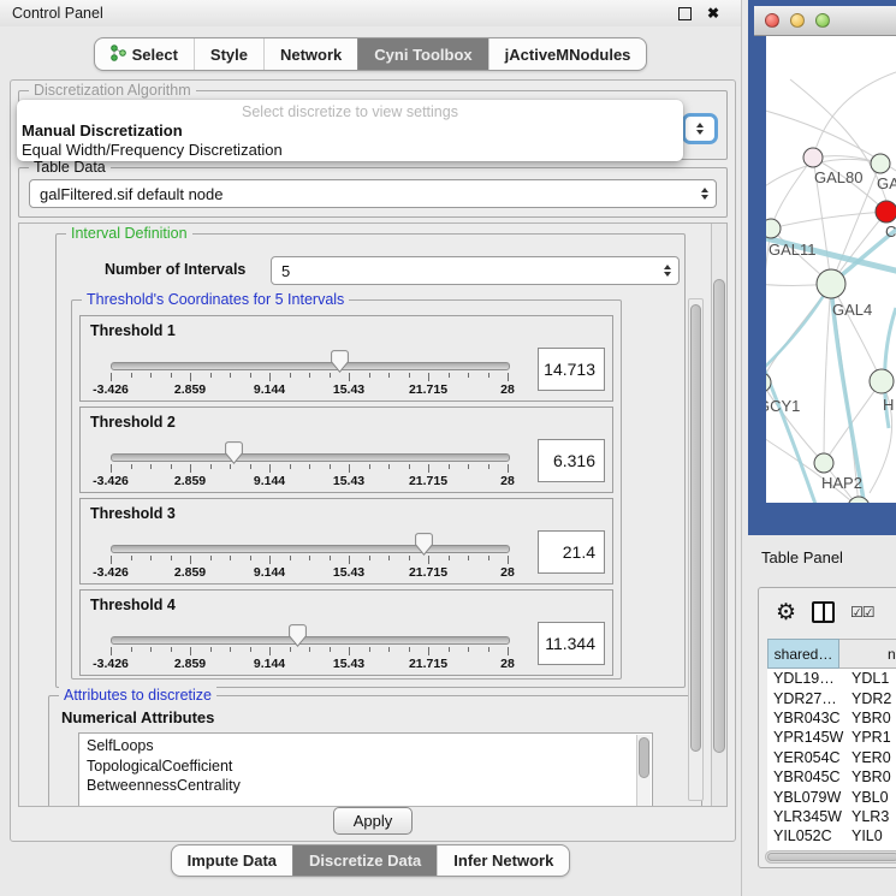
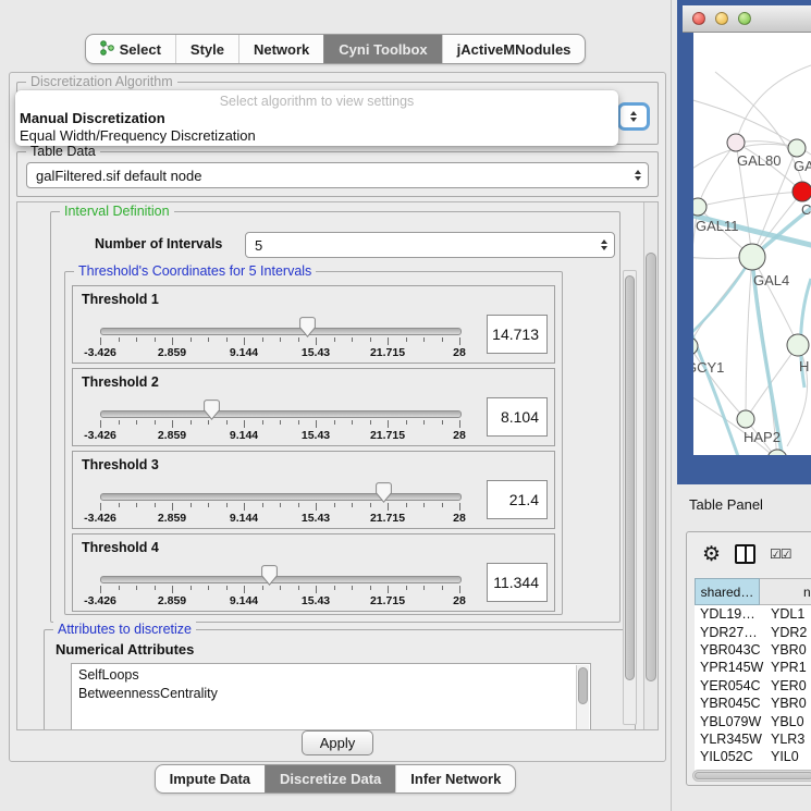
- Control Panel
- ✖
  Select
  Style
  Network
  Cyni Toolbox
  jActiveMNodules
  Discretization Algorithm
- Select discretize to view settings
+ Select algorithm to view settings
  Manual Discretization
  Equal Width/Frequency Discretization
  Table Data
  galFiltered.sif default node
  Interval Definition
  Number of Intervals
  5
  Threshold's Coordinates for 5 Intervals
  Threshold 1
  -3.426
  2.859
  9.144
  15.43
  21.715
  28
  14.713
  Threshold 2
  -3.426
  2.859
  9.144
  15.43
  21.715
  28
- 6.316
+ 8.104
  Threshold 3
  -3.426
  2.859
  9.144
  15.43
  21.715
  28
  21.4
  Threshold 4
  -3.426
  2.859
  9.144
  15.43
  21.715
  28
  11.344
  Attributes to discretize
  Numerical Attributes
  SelfLoops
- TopologicalCoefficient
  BetweennessCentrality
  Apply
  Impute Data
  Discretize Data
  Infer Network
  GAL80
  GA
  C
  GAL11
  GAL4
  CY1
  H
  HAP2
  Table Panel
  ⚙
  ☑☑
  shared…
  YDL19…
  YDL1
  YDR27…
  YDR2
  YBR043C
  YBR0
  YPR145W
  YPR1
  YER054C
  YER0
  YBR045C
  YBR0
  YBL079W
  YBL0
  YLR345W
  YLR3
  YIL052C
  YIL0
